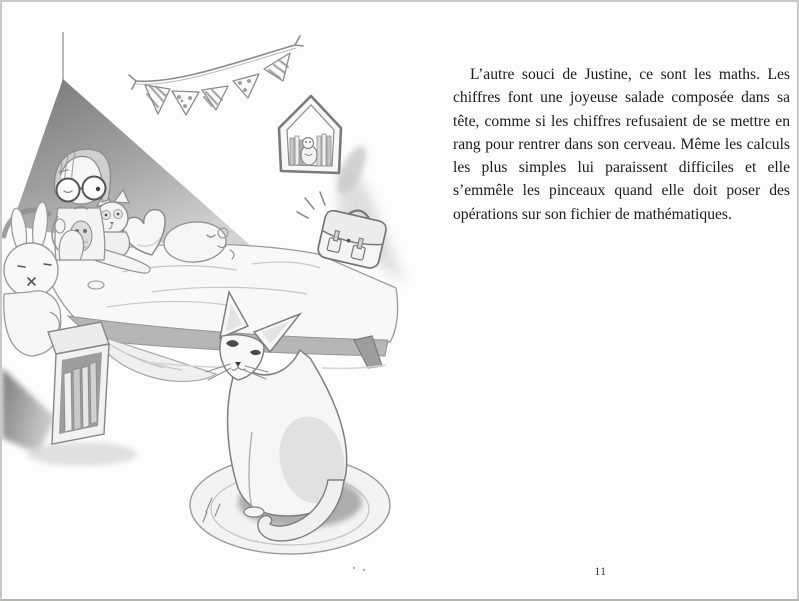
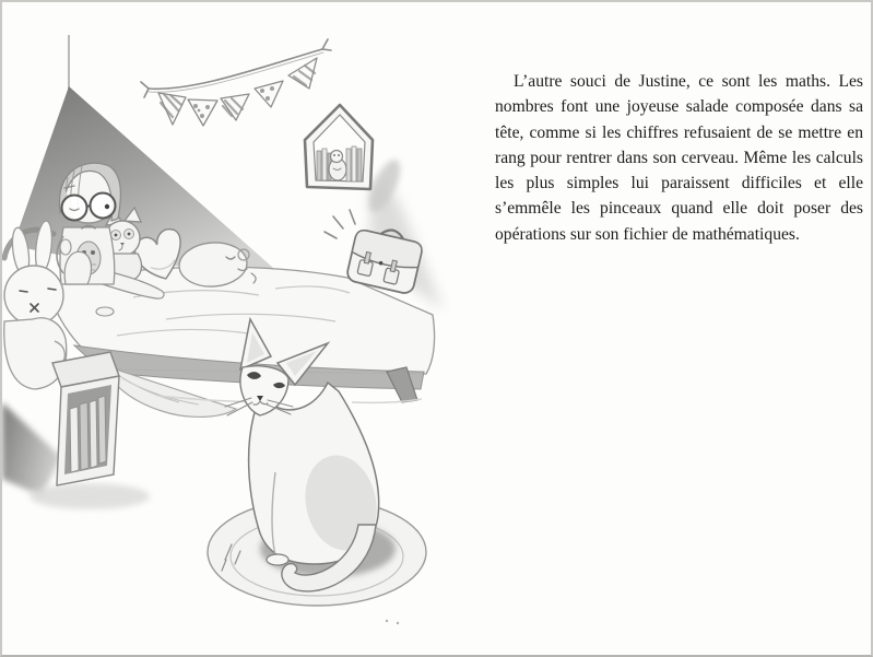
- L’autre souci de Justine, ce sont les maths. Les chiffres font une joyeuse salade composée dans sa tête, comme si les chiffres refusaient de se mettre en rang pour rentrer dans son cerveau. Même les calculs les plus simples lui paraissent difficiles et elle s’emmêle les pinceaux quand elle doit poser des opérations sur son fichier de mathématiques.
+ L’autre souci de Justine, ce sont les maths. Les nombres font une joyeuse salade composée dans sa tête, comme si les chiffres refusaient de se mettre en rang pour rentrer dans son cerveau. Même les calculs les plus simples lui paraissent difficiles et elle s’emmêle les pinceaux quand elle doit poser des opérations sur son fichier de mathématiques.
- 11
